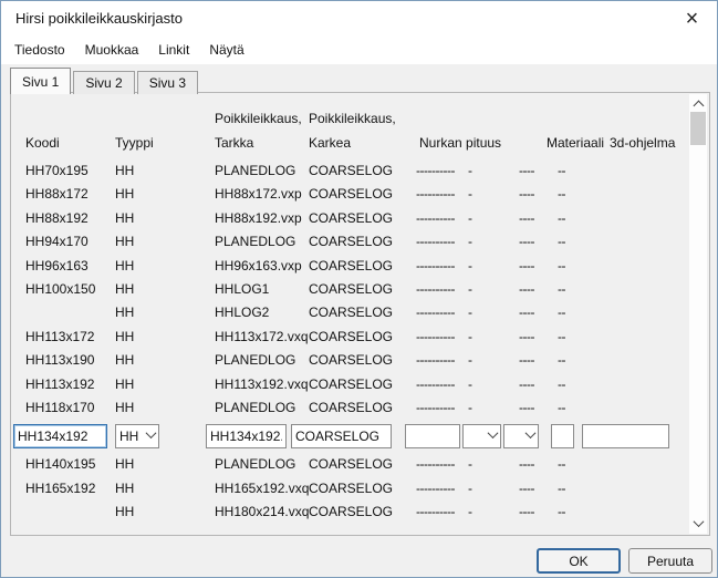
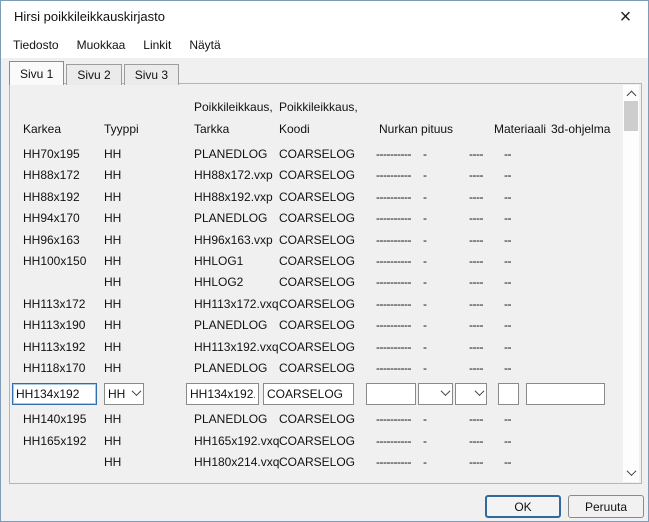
  Hirsi poikkileikkauskirjasto
  ×
  Tiedosto
  Muokkaa
  Linkit
  Näytä
  Sivu 1
  Sivu 2
  Sivu 3
- Koodi
+ Karkea
  Tyyppi
  Poikkileikkaus,
  Tarkka
  Poikkileikkaus,
- Karkea
+ Koodi
  Nurkan pituus
  Materiaali
  3d-ohjelma
  HH70x195
  HH
  PLANEDLOG
  COARSELOG
  ----------
  -
  ----
  --
  HH88x172
  HH
  HH88x172.vxp
  COARSELOG
  ----------
  -
  ----
  --
  HH88x192
  HH
  HH88x192.vxp
  COARSELOG
  ----------
  -
  ----
  --
  HH94x170
  HH
  PLANEDLOG
  COARSELOG
  ----------
  -
  ----
  --
  HH96x163
  HH
  HH96x163.vxp
  COARSELOG
  ----------
  -
  ----
  --
  HH100x150
  HH
  HHLOG1
  COARSELOG
  ----------
  -
  ----
  --
  HH
  HHLOG2
  COARSELOG
  ----------
  -
  ----
  --
  HH113x172
  HH
  HH113x172.vxq
  COARSELOG
  ----------
  -
  ----
  --
  HH113x190
  HH
  PLANEDLOG
  COARSELOG
  ----------
  -
  ----
  --
  HH113x192
  HH
  HH113x192.vxq
  COARSELOG
  ----------
  -
  ----
  --
  HH118x170
  HH
  PLANEDLOG
  COARSELOG
  ----------
  -
  ----
  --
  HH134x192
  HH
  HH134x192
  COARSELOG
  HH140x195
  HH
  PLANEDLOG
  COARSELOG
  ----------
  -
  ----
  --
  HH165x192
  HH
  HH165x192.vxq
  COARSELOG
  ----------
  -
  ----
  --
  HH
  HH180x214.vxq
  COARSELOG
  ----------
  -
  ----
  --
  OK
  Peruuta
